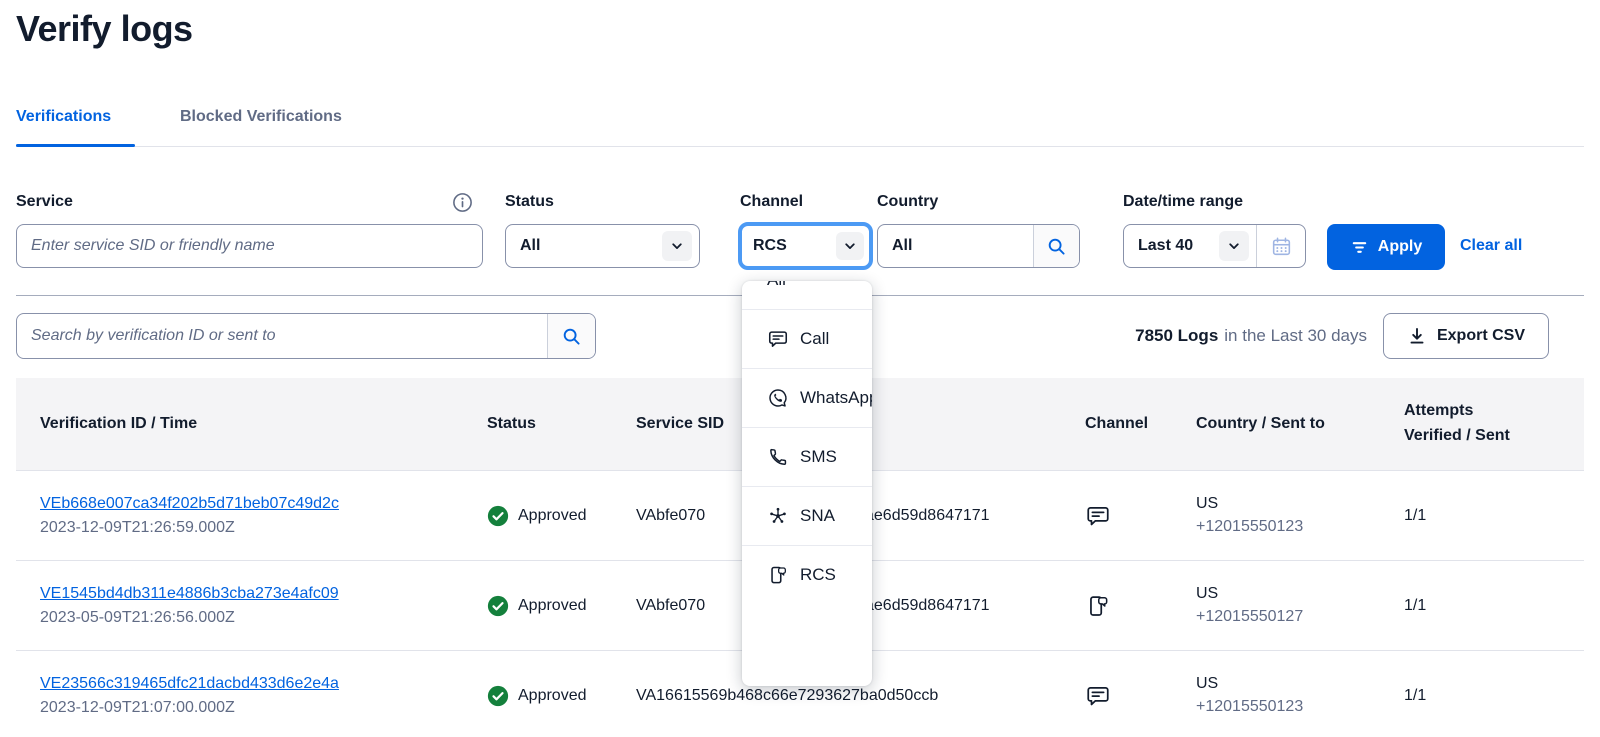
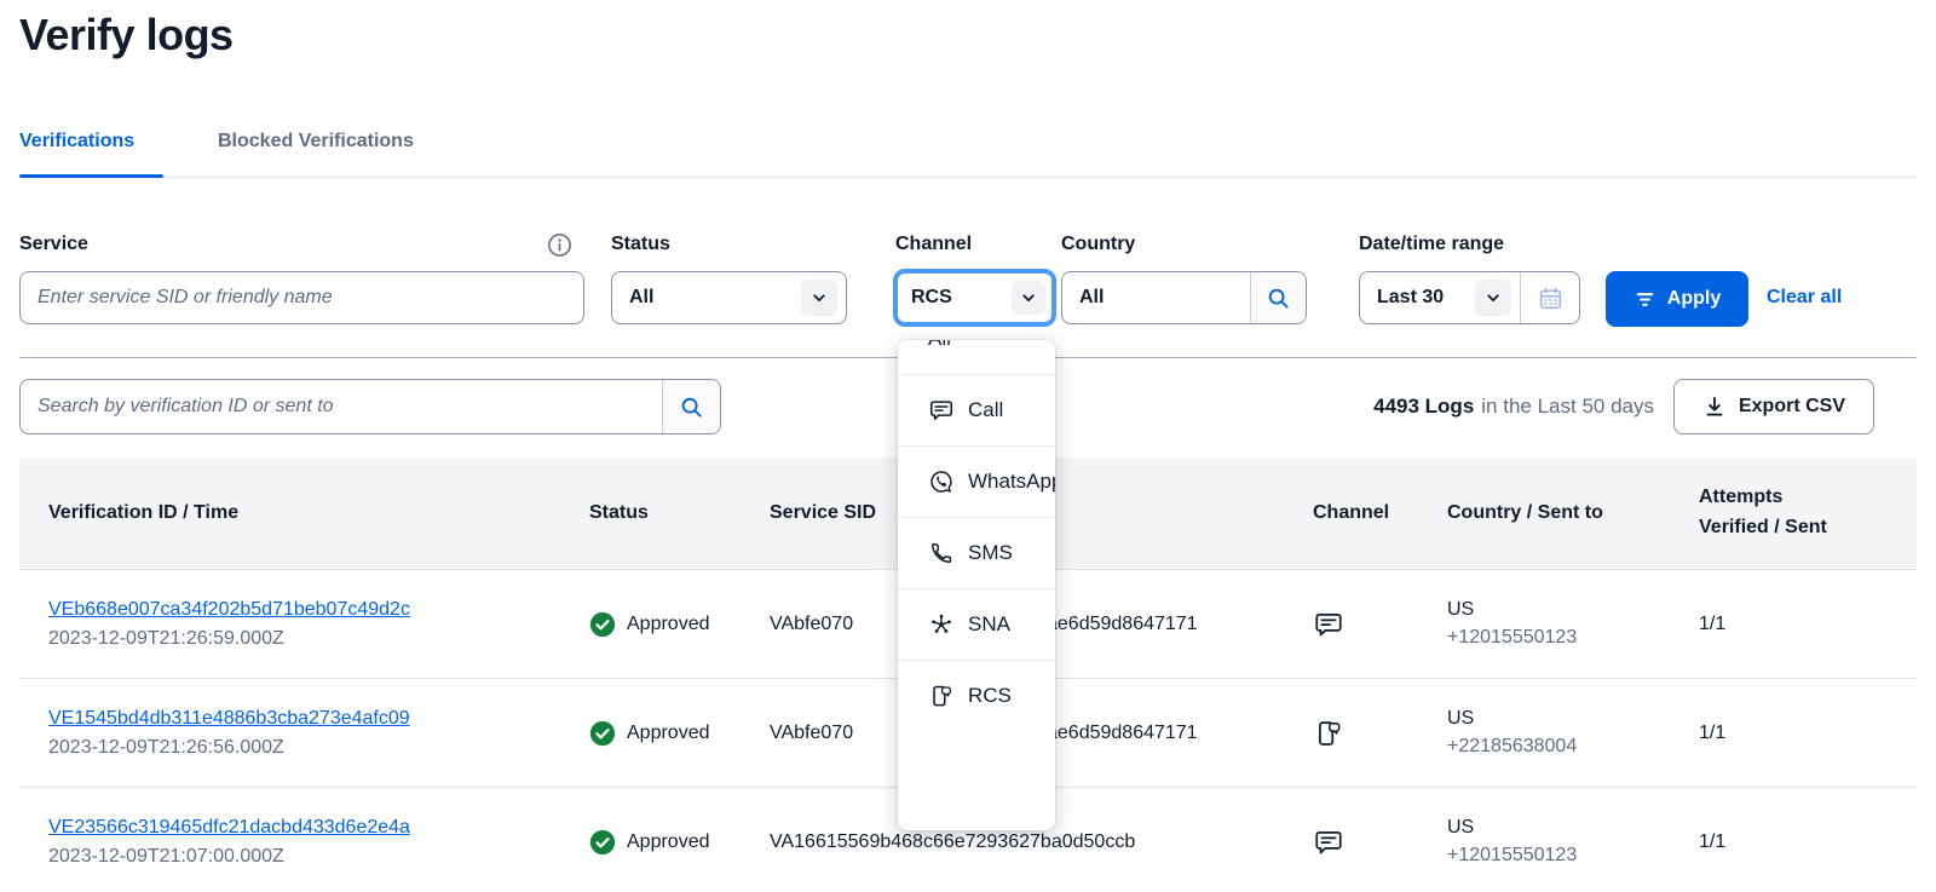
  Verify logs
  Verifications
  Blocked Verifications
  Service
  Status
  Channel
  Country
  Date/time range
  Enter service SID or friendly name
  All
  RCS
  All
- Last 40
+ Last 30
  Apply
  Clear all
  Search by verification ID or sent to
- 7850 Logs
+ 4493 Logs
- in the Last 30 days
+ in the Last 50 days
  Export CSV
  Verification ID / Time
  Status
  Service SID
  Channel
  Country / Sent to
  Attempts
  Verified / Sent
  VEb668e007ca34f202b5d71beb07c49d2c
  2023-12-09T21:26:59.000Z
  Approved
  VAbfe070
  e6d59d8647171
  US
  +12015550123
  1/1
  VE1545bd4db311e4886b3cba273e4afc09
- 2023-05-09T21:26:56.000Z
+ 2023-12-09T21:26:56.000Z
  Approved
  VAbfe070
  e6d59d8647171
  US
- +12015550127
+ +22185638004
  1/1
  VE23566c319465dfc21dacbd433d6e2e4a
  2023-12-09T21:07:00.000Z
  Approved
  VA16615569b468c66e7293627ba0d50ccb
  US
  +12015550123
  1/1
  Call
  WhatsAp
  SMS
  SNA
  RCS
